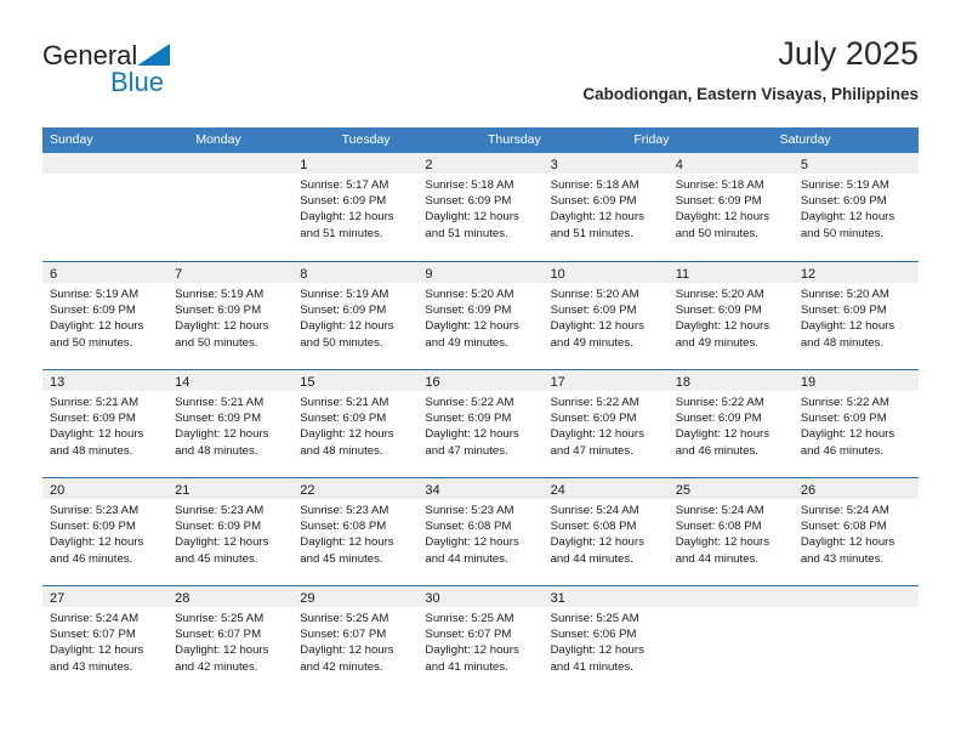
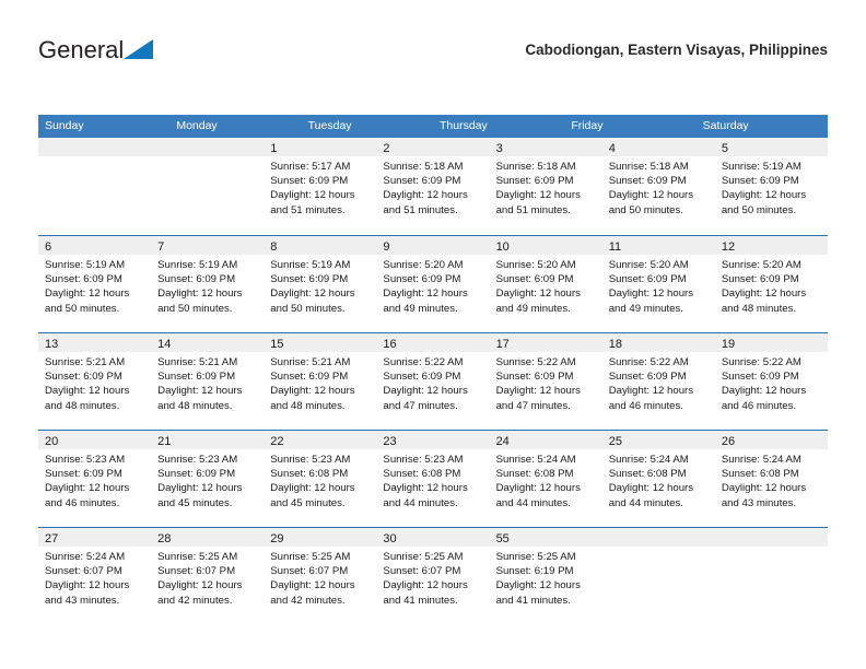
  General
- Blue
- July 2025
  Cabodiongan, Eastern Visayas, Philippines
  Sunday
  Monday
  Tuesday
  Thursday
  Friday
  Saturday
  1
  Sunrise: 5:17 AM
  Sunset: 6:09 PM
  Daylight: 12 hours and 51 minutes.
  2
  Sunrise: 5:18 AM
  Sunset: 6:09 PM
  Daylight: 12 hours and 51 minutes.
  3
  Sunrise: 5:18 AM
  Sunset: 6:09 PM
  Daylight: 12 hours and 51 minutes.
  4
  Sunrise: 5:18 AM
  Sunset: 6:09 PM
  Daylight: 12 hours and 50 minutes.
  5
  Sunrise: 5:19 AM
  Sunset: 6:09 PM
  Daylight: 12 hours and 50 minutes.
  6
  Sunrise: 5:19 AM
  Sunset: 6:09 PM
  Daylight: 12 hours and 50 minutes.
  7
  Sunrise: 5:19 AM
  Sunset: 6:09 PM
  Daylight: 12 hours and 50 minutes.
  8
  Sunrise: 5:19 AM
  Sunset: 6:09 PM
  Daylight: 12 hours and 50 minutes.
  9
  Sunrise: 5:20 AM
  Sunset: 6:09 PM
  Daylight: 12 hours and 49 minutes.
  10
  Sunrise: 5:20 AM
  Sunset: 6:09 PM
  Daylight: 12 hours and 49 minutes.
  11
  Sunrise: 5:20 AM
  Sunset: 6:09 PM
  Daylight: 12 hours and 49 minutes.
  12
  Sunrise: 5:20 AM
  Sunset: 6:09 PM
  Daylight: 12 hours and 48 minutes.
  13
  Sunrise: 5:21 AM
  Sunset: 6:09 PM
  Daylight: 12 hours and 48 minutes.
  14
  Sunrise: 5:21 AM
  Sunset: 6:09 PM
  Daylight: 12 hours and 48 minutes.
  15
  Sunrise: 5:21 AM
  Sunset: 6:09 PM
  Daylight: 12 hours and 48 minutes.
  16
  Sunrise: 5:22 AM
  Sunset: 6:09 PM
  Daylight: 12 hours and 47 minutes.
  17
  Sunrise: 5:22 AM
  Sunset: 6:09 PM
  Daylight: 12 hours and 47 minutes.
  18
  Sunrise: 5:22 AM
  Sunset: 6:09 PM
  Daylight: 12 hours and 46 minutes.
  19
  Sunrise: 5:22 AM
  Sunset: 6:09 PM
  Daylight: 12 hours and 46 minutes.
  20
  Sunrise: 5:23 AM
  Sunset: 6:09 PM
  Daylight: 12 hours and 46 minutes.
  21
  Sunrise: 5:23 AM
  Sunset: 6:09 PM
  Daylight: 12 hours and 45 minutes.
  22
  Sunrise: 5:23 AM
  Sunset: 6:08 PM
  Daylight: 12 hours and 45 minutes.
- 34
+ 23
  Sunrise: 5:23 AM
  Sunset: 6:08 PM
  Daylight: 12 hours and 44 minutes.
  24
  Sunrise: 5:24 AM
  Sunset: 6:08 PM
  Daylight: 12 hours and 44 minutes.
  25
  Sunrise: 5:24 AM
  Sunset: 6:08 PM
  Daylight: 12 hours and 44 minutes.
  26
  Sunrise: 5:24 AM
  Sunset: 6:08 PM
  Daylight: 12 hours and 43 minutes.
  27
  Sunrise: 5:24 AM
  Sunset: 6:07 PM
  Daylight: 12 hours and 43 minutes.
  28
  Sunrise: 5:25 AM
  Sunset: 6:07 PM
  Daylight: 12 hours and 42 minutes.
  29
  Sunrise: 5:25 AM
  Sunset: 6:07 PM
  Daylight: 12 hours and 42 minutes.
  30
  Sunrise: 5:25 AM
  Sunset: 6:07 PM
  Daylight: 12 hours and 41 minutes.
- 31
+ 55
  Sunrise: 5:25 AM
- Sunset: 6:06 PM
+ Sunset: 6:19 PM
  Daylight: 12 hours and 41 minutes.
